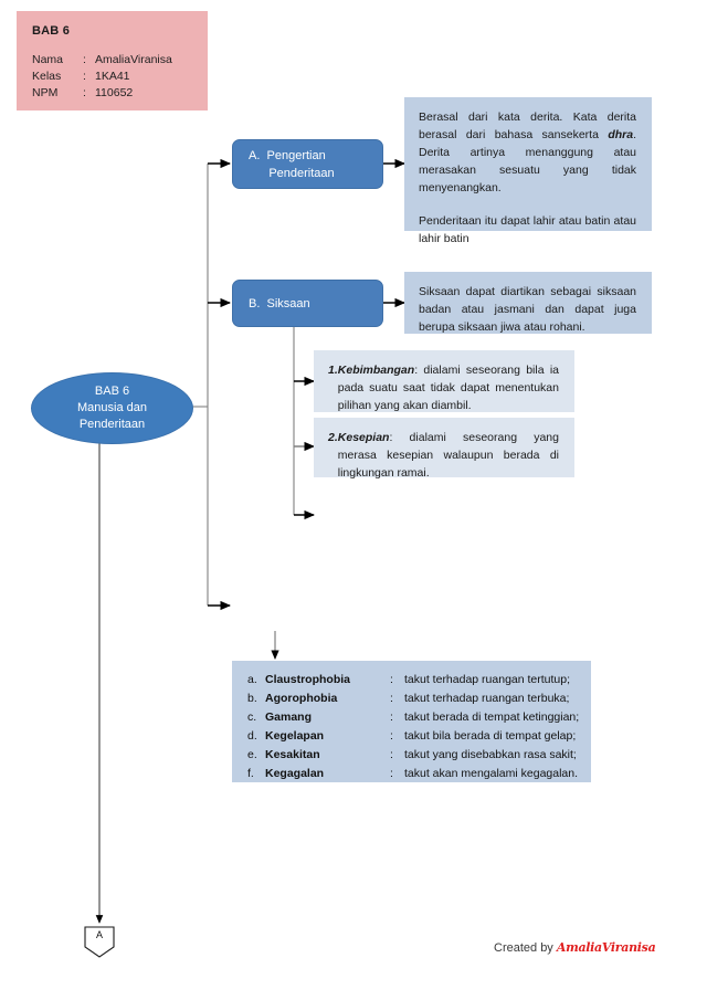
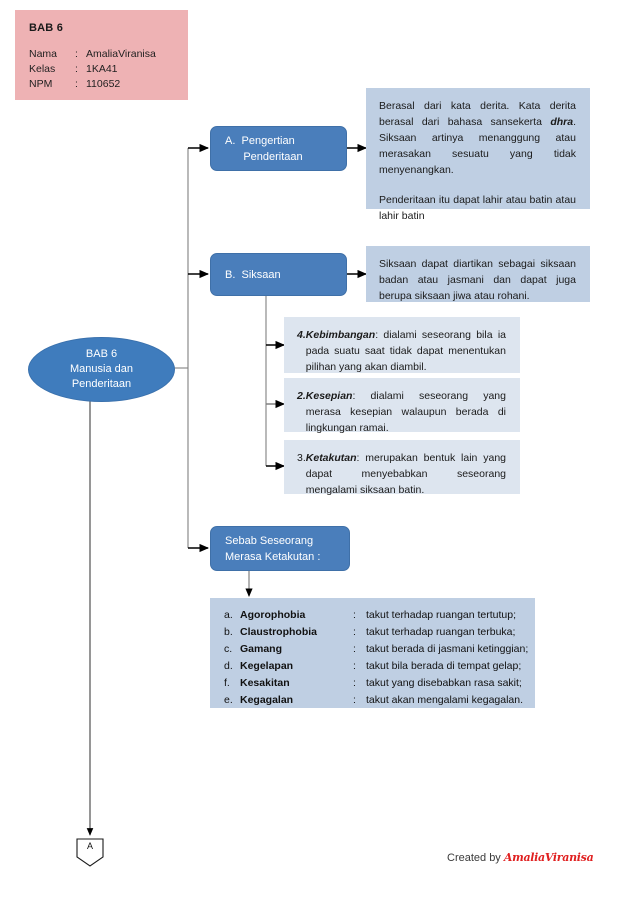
  BAB 6
  Nama
  :
  AmaliaViranisa
  Kelas
  :
  1KA41
  NPM
  :
  110652
  BAB 6
  Manusia dan
  Penderitaan
  A. Pengertian
  Penderitaan
- Berasal dari kata derita. Kata derita berasal dari bahasa sansekerta dhra. Derita artinya menanggung atau merasakan sesuatu yang tidak menyenangkan.
+ Berasal dari kata derita. Kata derita berasal dari bahasa sansekerta dhra. Siksaan artinya menanggung atau merasakan sesuatu yang tidak menyenangkan.
  Penderitaan itu dapat lahir atau batin atau lahir batin
  B. Siksaan
  Siksaan dapat diartikan sebagai siksaan badan atau jasmani dan dapat juga berupa siksaan jiwa atau rohani.
- 1.
+ 4.
  Kebimbangan: dialami seseorang bila ia pada suatu saat tidak dapat menentukan pilihan yang akan diambil.
  2.
  Kesepian: dialami seseorang yang merasa kesepian walaupun berada di lingkungan ramai.
+ 3.
+ Ketakutan: merupakan bentuk lain yang dapat menyebabkan seseorang mengalami siksaan batin.
+ Sebab Seseorang
+ Merasa Ketakutan :
  a.
- Claustrophobia
+ Agorophobia
  :
  takut terhadap ruangan tertutup;
  b.
- Agorophobia
+ Claustrophobia
  :
  takut terhadap ruangan terbuka;
  c.
  Gamang
  :
- takut berada di tempat ketinggian;
+ takut berada di jasmani ketinggian;
  d.
  Kegelapan
  :
  takut bila berada di tempat gelap;
- e.
+ f.
  Kesakitan
  :
  takut yang disebabkan rasa sakit;
- f.
+ e.
  Kegagalan
  :
  takut akan mengalami kegagalan.
  A
  Created by AmaliaViranisa
